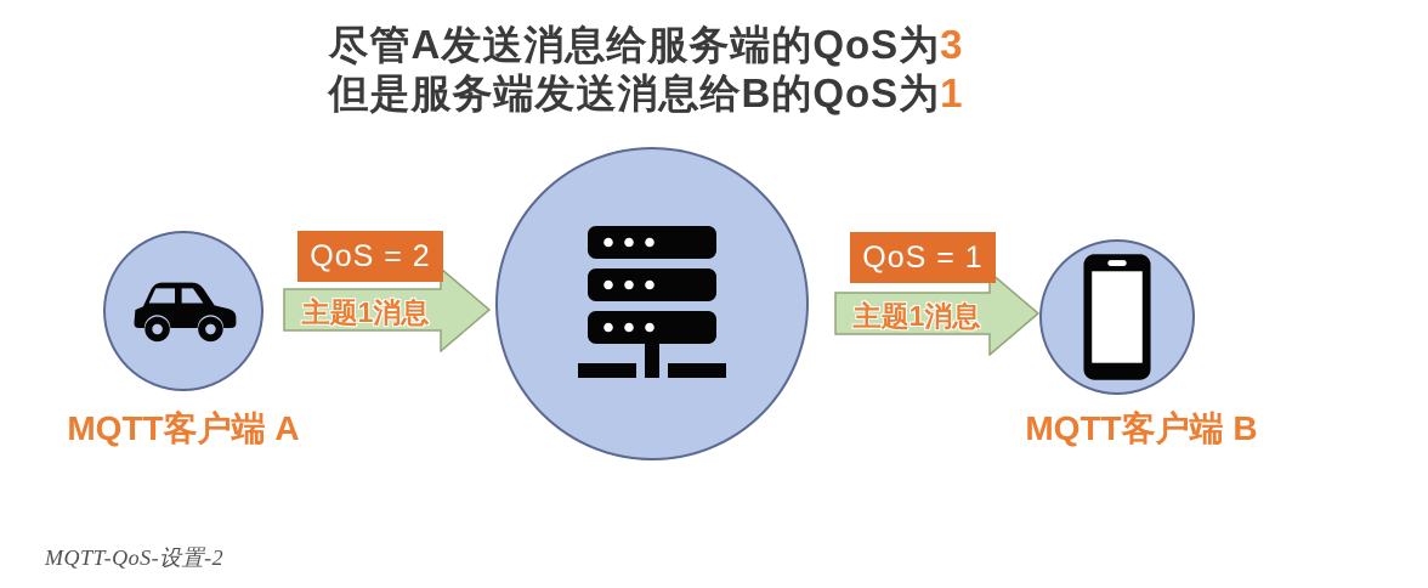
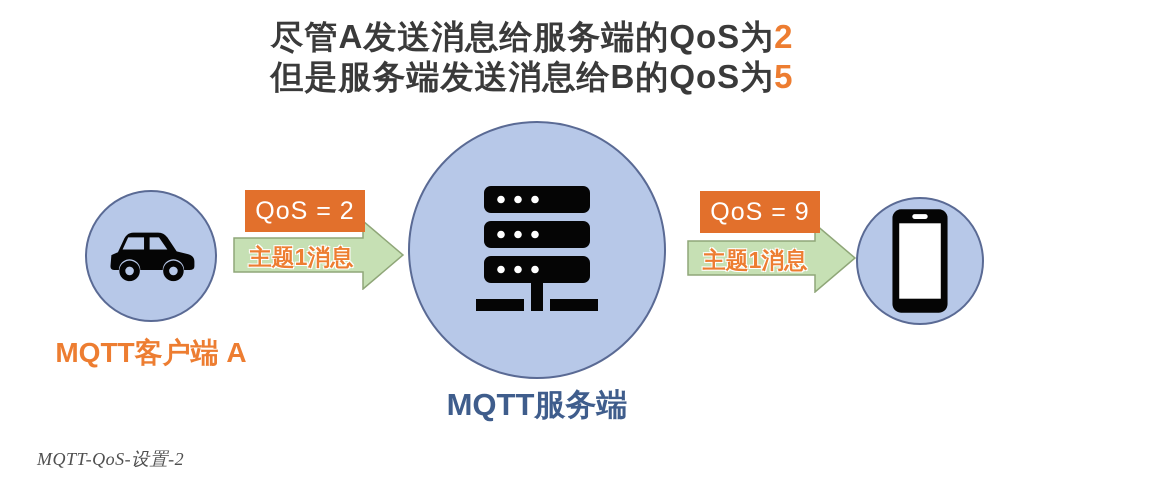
- 尽管A发送消息给服务端的QoS为3
+ 尽管A发送消息给服务端的QoS为2
- 但是服务端发送消息给B的QoS为1
+ 但是服务端发送消息给B的QoS为5
  MQTT客户端 A
  主题1消息
  QoS = 2
+ MQTT服务端
  主题1消息
- QoS = 1
+ QoS = 9
- MQTT客户端 B
  MQTT-QoS-设置-2
